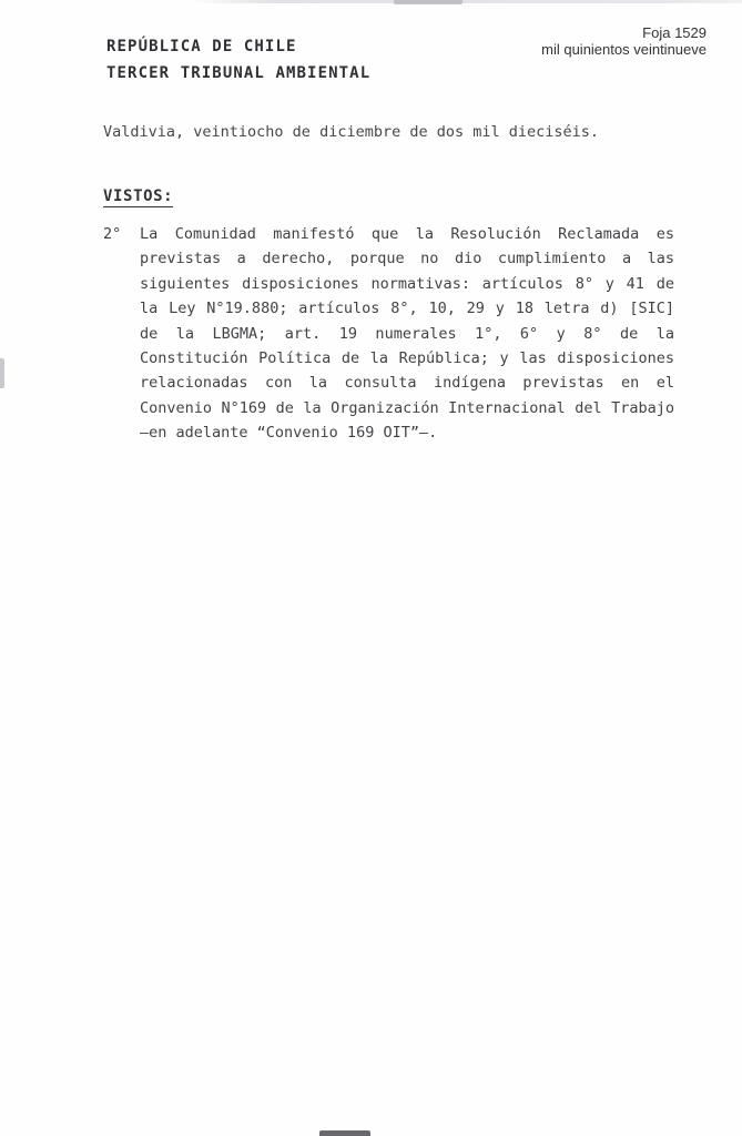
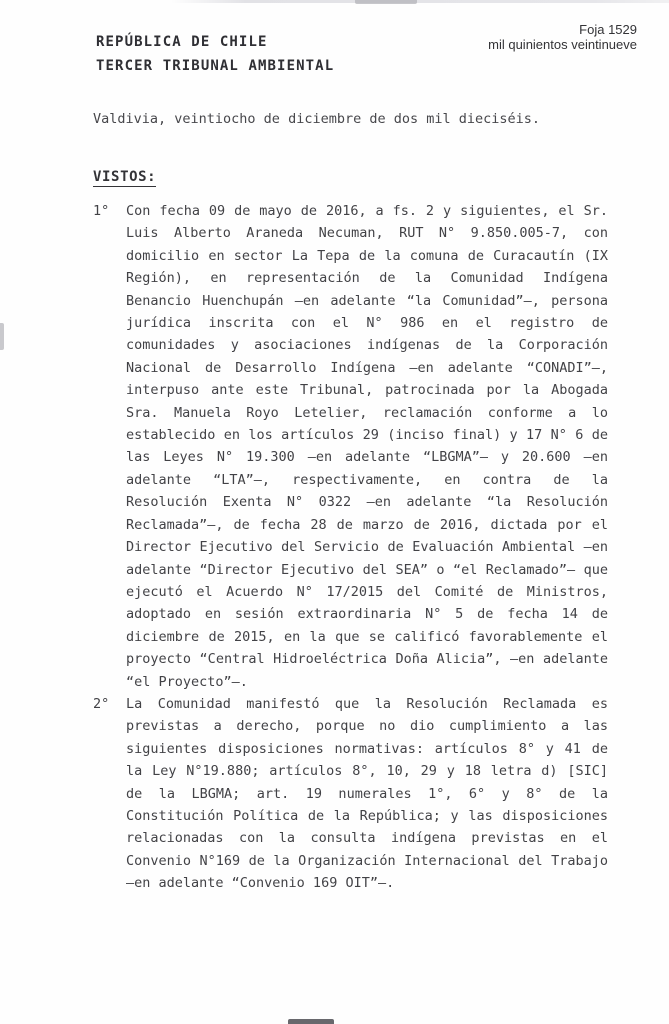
  REPÚBLICA DE CHILE
  TERCER TRIBUNAL AMBIENTAL
  Foja 1529
  mil quinientos veintinueve
  Valdivia, veintiocho de diciembre de dos mil dieciséis.
  VISTOS:
+ 1°
+ Con fecha 09 de mayo de 2016, a fs. 2 y siguientes, el Sr. Luis Alberto Araneda Necuman, RUT N° 9.850.005-7, con domicilio en sector La Tepa de la comuna de Curacautín (IX Región), en representación de la Comunidad Indígena Benancio Huenchupán –en adelante “la Comunidad”–, persona jurídica inscrita con el N° 986 en el registro de comunidades y asociaciones indígenas de la Corporación Nacional de Desarrollo Indígena –en adelante “CONADI”–, interpuso ante este Tribunal, patrocinada por la Abogada Sra. Manuela Royo Letelier, reclamación conforme a lo establecido en los artículos 29 (inciso final) y 17 N° 6 de las Leyes N° 19.300 –en adelante “LBGMA”– y 20.600 –en adelante “LTA”–, respectivamente, en contra de la Resolución Exenta N° 0322 –en adelante “la Resolución Reclamada”–, de fecha 28 de marzo de 2016, dictada por el Director Ejecutivo del Servicio de Evaluación Ambiental –en adelante “Director Ejecutivo del SEA” o “el Reclamado”– que ejecutó el Acuerdo N° 17/2015 del Comité de Ministros, adoptado en sesión extraordinaria N° 5 de fecha 14 de diciembre de 2015, en la que se calificó favorablemente el proyecto “Central Hidroeléctrica Doña Alicia”, –en adelante “el Proyecto”–.
  2°
  La Comunidad manifestó que la Resolución Reclamada es previstas a derecho, porque no dio cumplimiento a las siguientes disposiciones normativas: artículos 8° y 41 de la Ley N°19.880; artículos 8°, 10, 29 y 18 letra d) [SIC] de la LBGMA; art. 19 numerales 1°, 6° y 8° de la Constitución Política de la República; y las disposiciones relacionadas con la consulta indígena previstas en el Convenio N°169 de la Organización Internacional del Trabajo –en adelante “Convenio 169 OIT”–.
